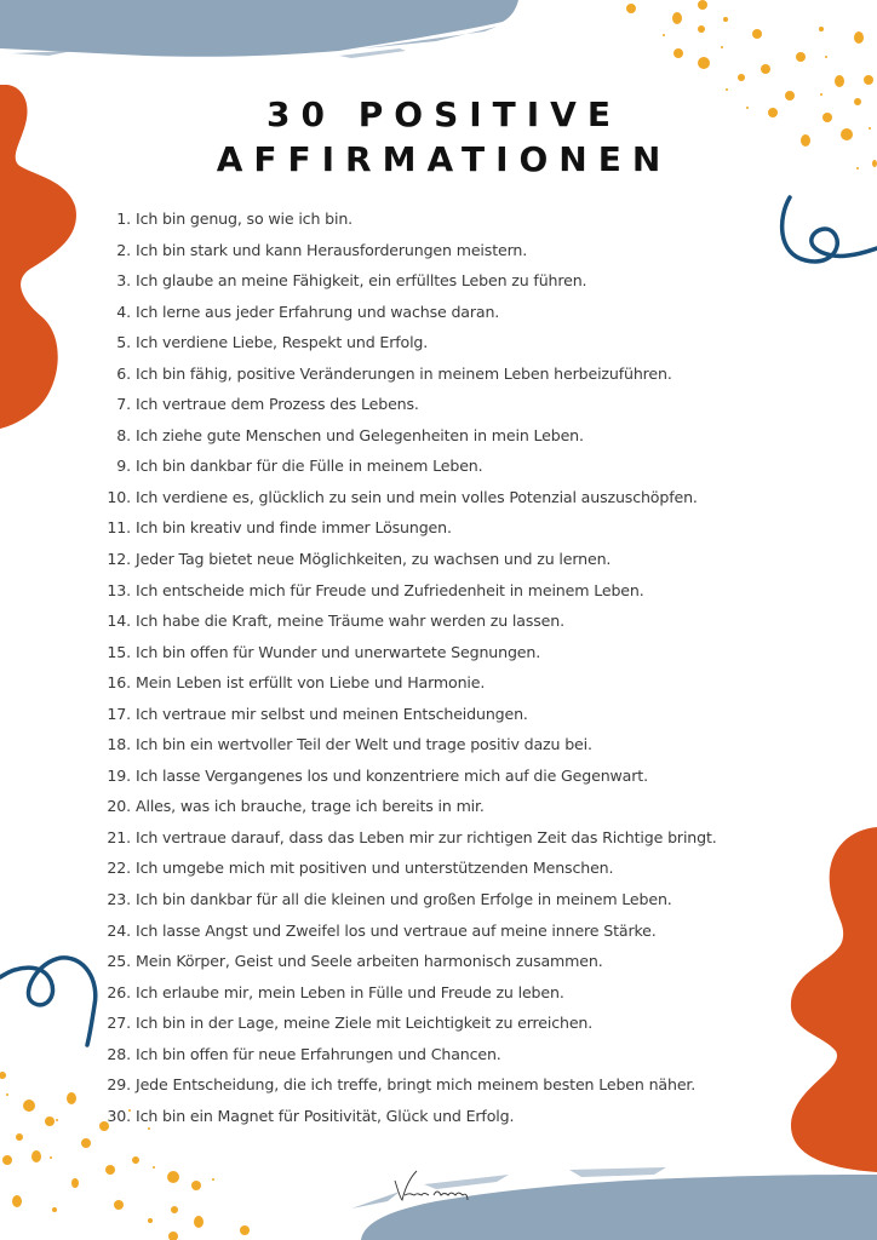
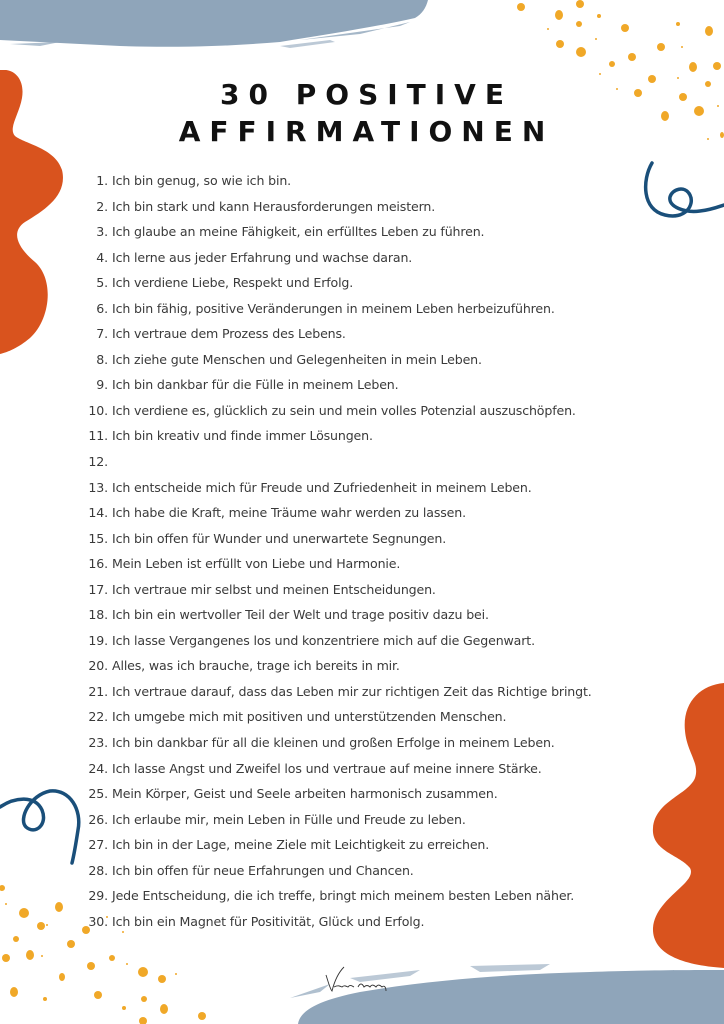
  30 POSITIVE
  AFFIRMATIONEN
  1.
  Ich bin genug, so wie ich bin.
  2.
  Ich bin stark und kann Herausforderungen meistern.
  3.
  Ich glaube an meine Fähigkeit, ein erfülltes Leben zu führen.
  4.
  Ich lerne aus jeder Erfahrung und wachse daran.
  5.
  Ich verdiene Liebe, Respekt und Erfolg.
  6.
  Ich bin fähig, positive Veränderungen in meinem Leben herbeizuführen.
  7.
  Ich vertraue dem Prozess des Lebens.
  8.
  Ich ziehe gute Menschen und Gelegenheiten in mein Leben.
  9.
  Ich bin dankbar für die Fülle in meinem Leben.
  10.
  Ich verdiene es, glücklich zu sein und mein volles Potenzial auszuschöpfen.
  11.
  Ich bin kreativ und finde immer Lösungen.
  12.
- Jeder Tag bietet neue Möglichkeiten, zu wachsen und zu lernen.
  13.
  Ich entscheide mich für Freude und Zufriedenheit in meinem Leben.
  14.
  Ich habe die Kraft, meine Träume wahr werden zu lassen.
  15.
  Ich bin offen für Wunder und unerwartete Segnungen.
  16.
  Mein Leben ist erfüllt von Liebe und Harmonie.
  17.
  Ich vertraue mir selbst und meinen Entscheidungen.
  18.
  Ich bin ein wertvoller Teil der Welt und trage positiv dazu bei.
  19.
  Ich lasse Vergangenes los und konzentriere mich auf die Gegenwart.
  20.
  Alles, was ich brauche, trage ich bereits in mir.
  21.
  Ich vertraue darauf, dass das Leben mir zur richtigen Zeit das Richtige bringt.
  22.
  Ich umgebe mich mit positiven und unterstützenden Menschen.
  23.
  Ich bin dankbar für all die kleinen und großen Erfolge in meinem Leben.
  24.
  Ich lasse Angst und Zweifel los und vertraue auf meine innere Stärke.
  25.
  Mein Körper, Geist und Seele arbeiten harmonisch zusammen.
  26.
  Ich erlaube mir, mein Leben in Fülle und Freude zu leben.
  27.
  Ich bin in der Lage, meine Ziele mit Leichtigkeit zu erreichen.
  28.
  Ich bin offen für neue Erfahrungen und Chancen.
  29.
  Jede Entscheidung, die ich treffe, bringt mich meinem besten Leben näher.
  30.
  Ich bin ein Magnet für Positivität, Glück und Erfolg.
